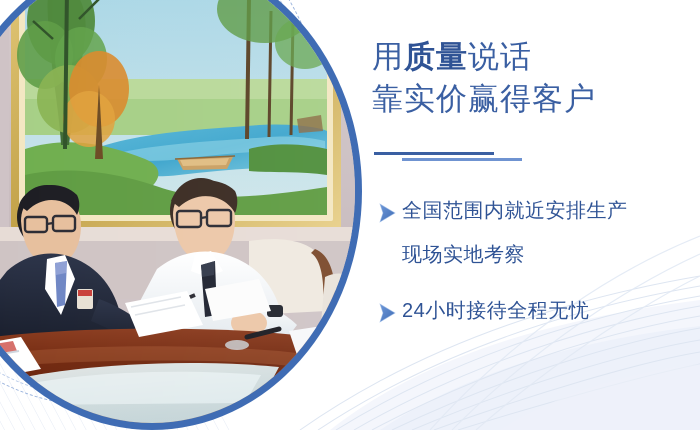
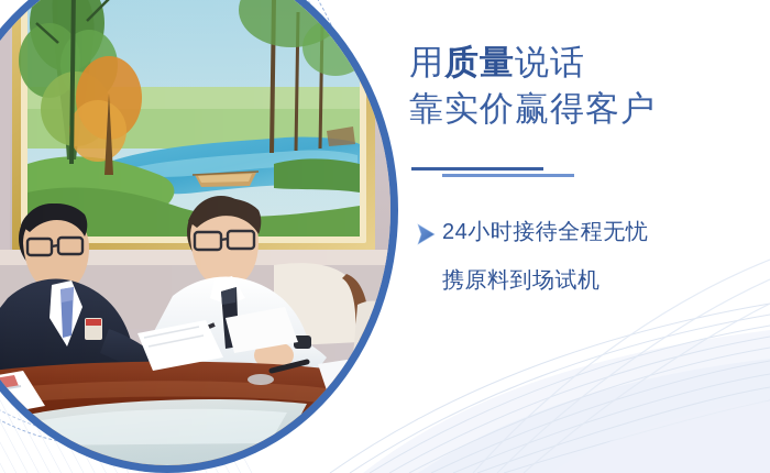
  用质量说话
  靠实价赢得客户
- 全国范围内就近安排生产
- 现场实地考察
  24小时接待全程无忧
+ 携原料到场试机
